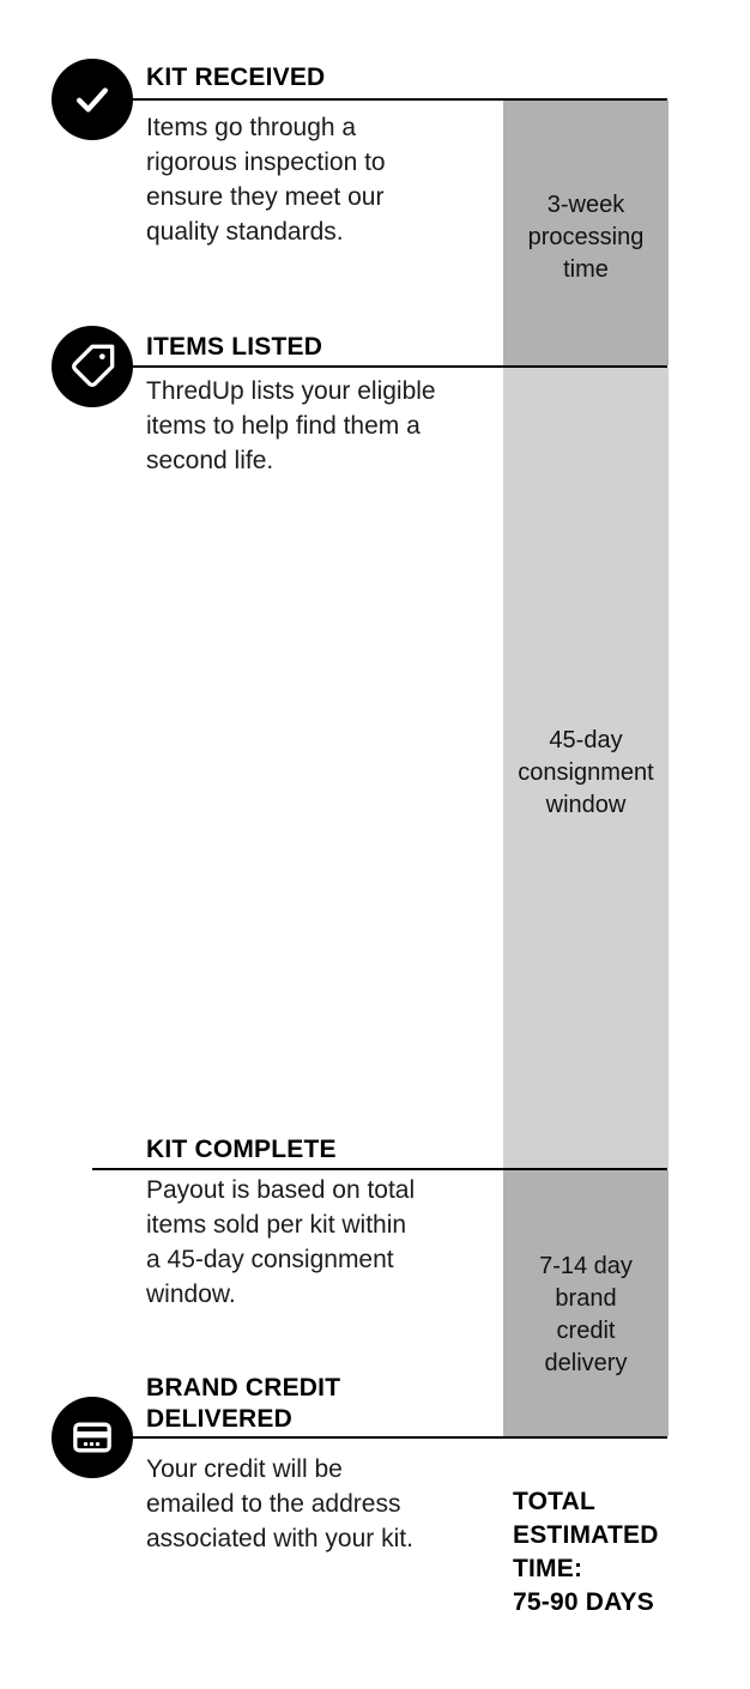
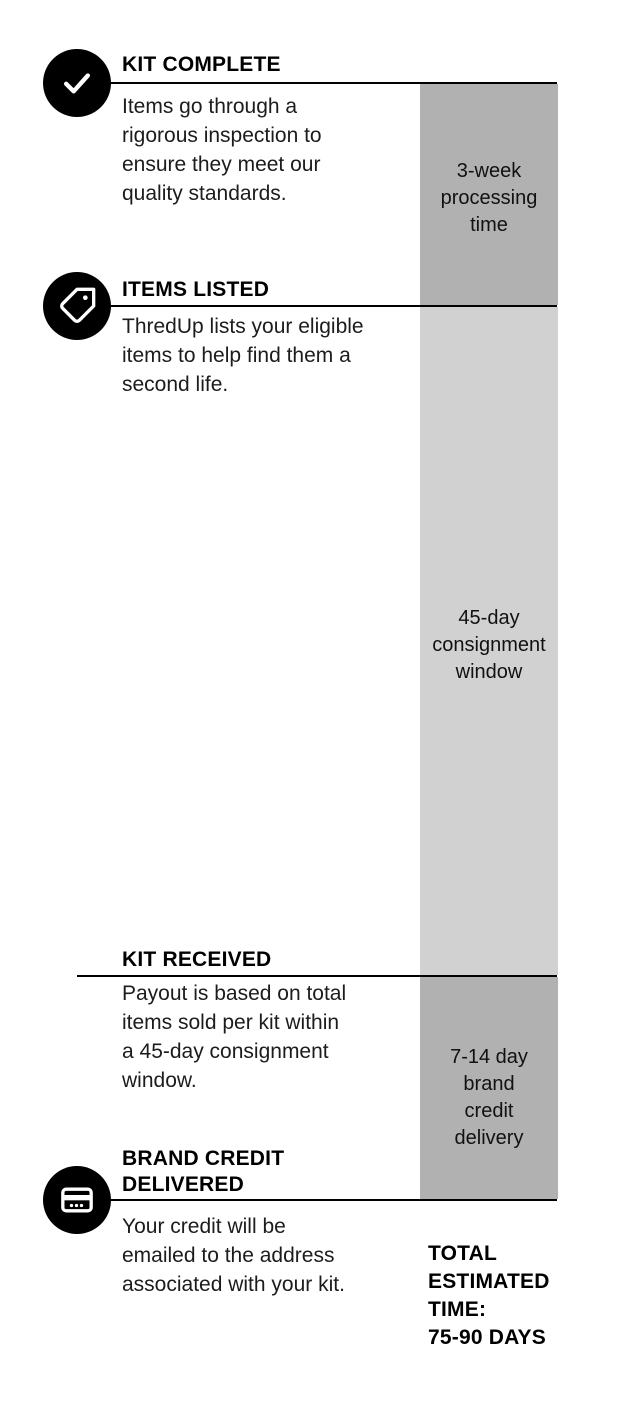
  3-week
  processing
  time
  45-day
  consignment
  window
  7-14 day
  brand
  credit
  delivery
- KIT RECEIVED
+ KIT COMPLETE
  Items go through a
  rigorous inspection to
  ensure they meet our
  quality standards.
  ITEMS LISTED
  ThredUp lists your eligible
  items to help find them a
  second life.
- KIT COMPLETE
+ KIT RECEIVED
  Payout is based on total
  items sold per kit within
  a 45-day consignment
  window.
  BRAND CREDIT
  DELIVERED
  Your credit will be
  emailed to the address
  associated with your kit.
  TOTAL
  ESTIMATED
  TIME:
  75-90 DAYS
